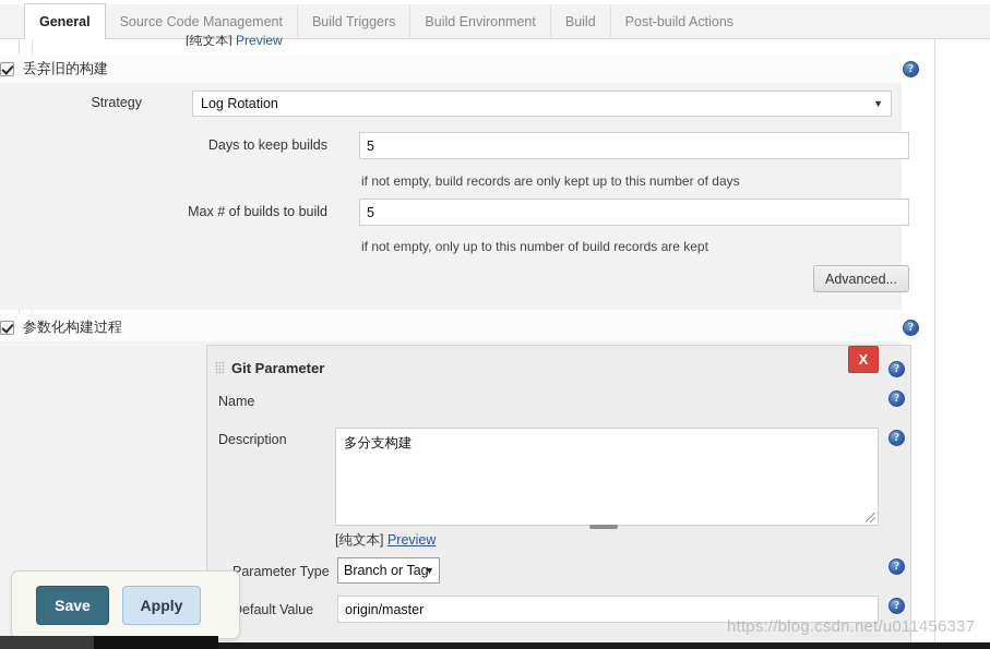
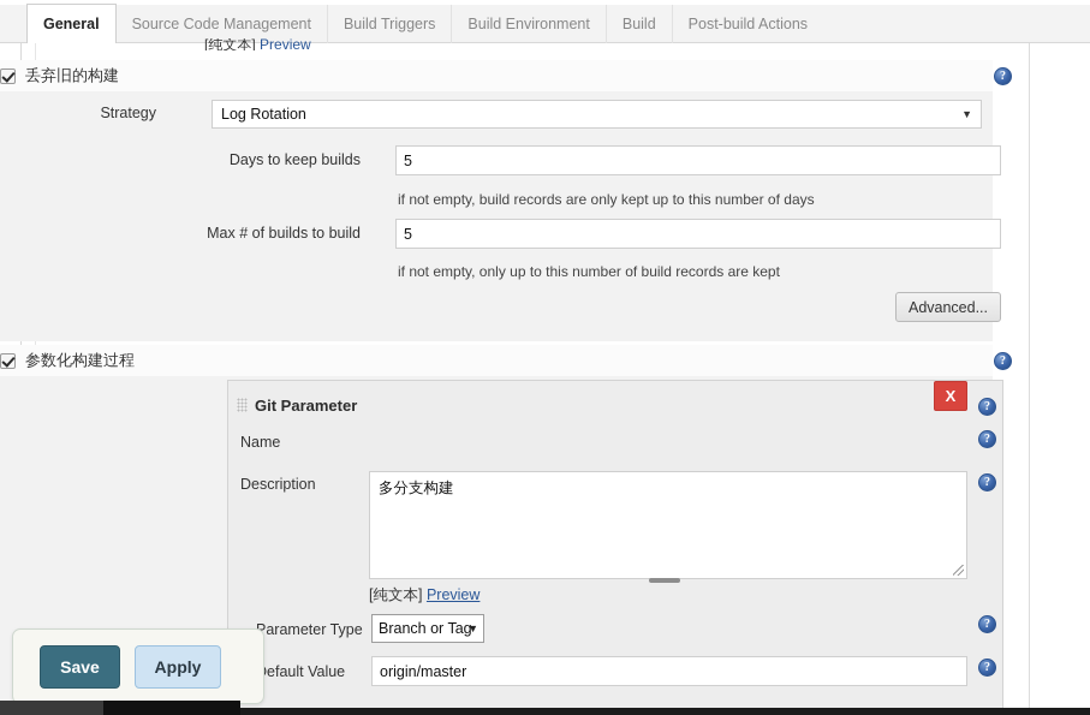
  General
  Source Code Management
  Build Triggers
  Build Environment
  Build
  Post-build Actions
  [纯文本] Preview
  丢弃旧的构建
  ?
  Strategy
  Log Rotation
  ▼
  Days to keep builds
  5
  if not empty, build records are only kept up to this number of days
  Max # of builds to build
  5
  if not empty, only up to this number of build records are kept
  Advanced...
  参数化构建过程
  ?
  Git Parameter
  X
  ?
  Name
  ?
  Description
  多分支构建
  ?
  [纯文本] Preview
  arameter Type
  Branch or Tag
  ▼
  ?
  efault Value
  origin/master
  ?
  Save
  Apply
- https://blog.csdn.net/u011456337
